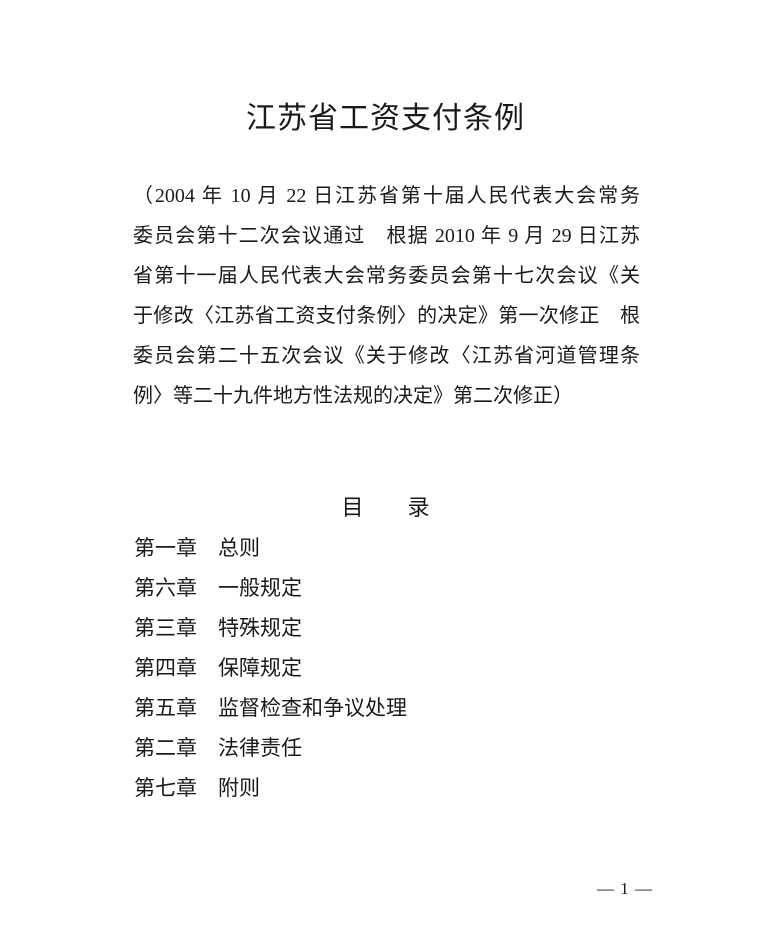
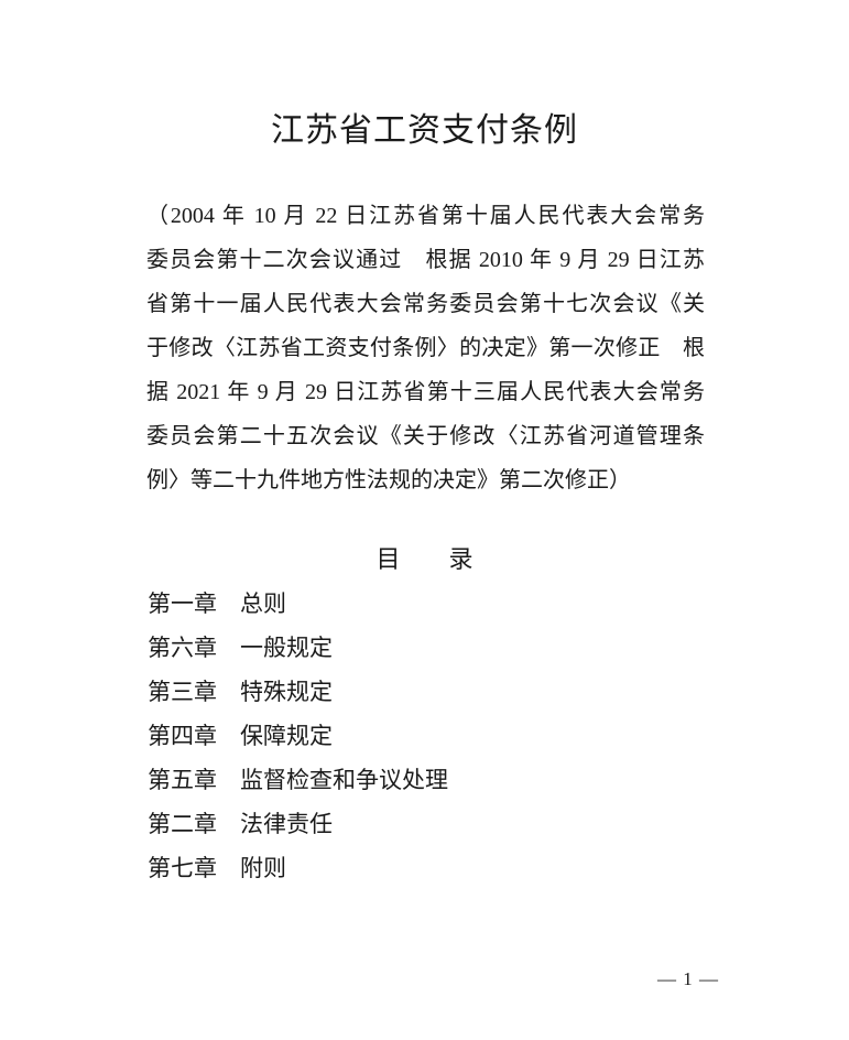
  江苏省工资支付条例
  （2004 年 10 月 22 日江苏省第十届人民代表大会常务
  委员会第十二次会议通过 根据 2010 年 9 月 29 日江苏
  省第十一届人民代表大会常务委员会第十七次会议《关
  于修改〈江苏省工资支付条例〉的决定》第一次修正 根
+ 据 2021 年 9 月 29 日江苏省第十三届人民代表大会常务
  委员会第二十五次会议《关于修改〈江苏省河道管理条
  例〉等二十九件地方性法规的决定》第二次修正）
  目 录
  第一章 总则
  第六章 一般规定
  第三章 特殊规定
  第四章 保障规定
  第五章 监督检查和争议处理
  第二章 法律责任
  第七章 附则
  — 1 —
